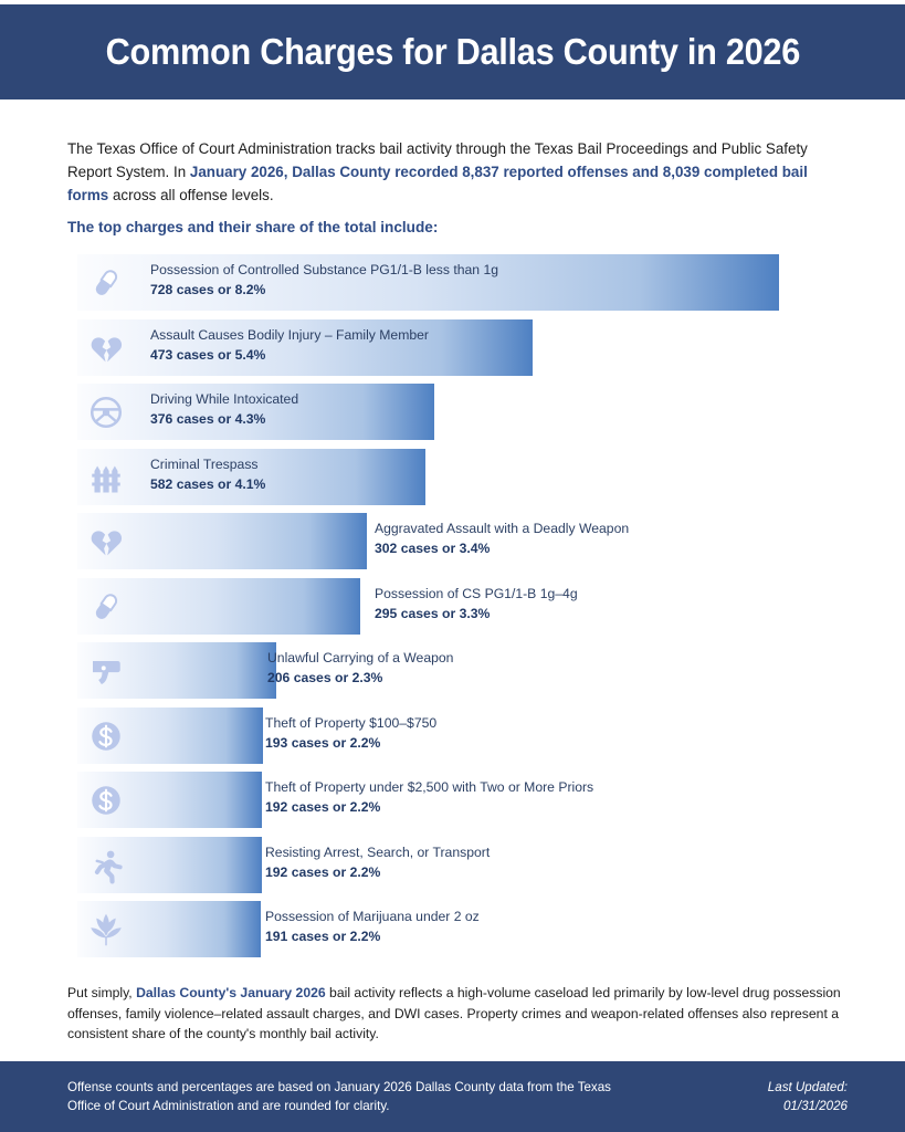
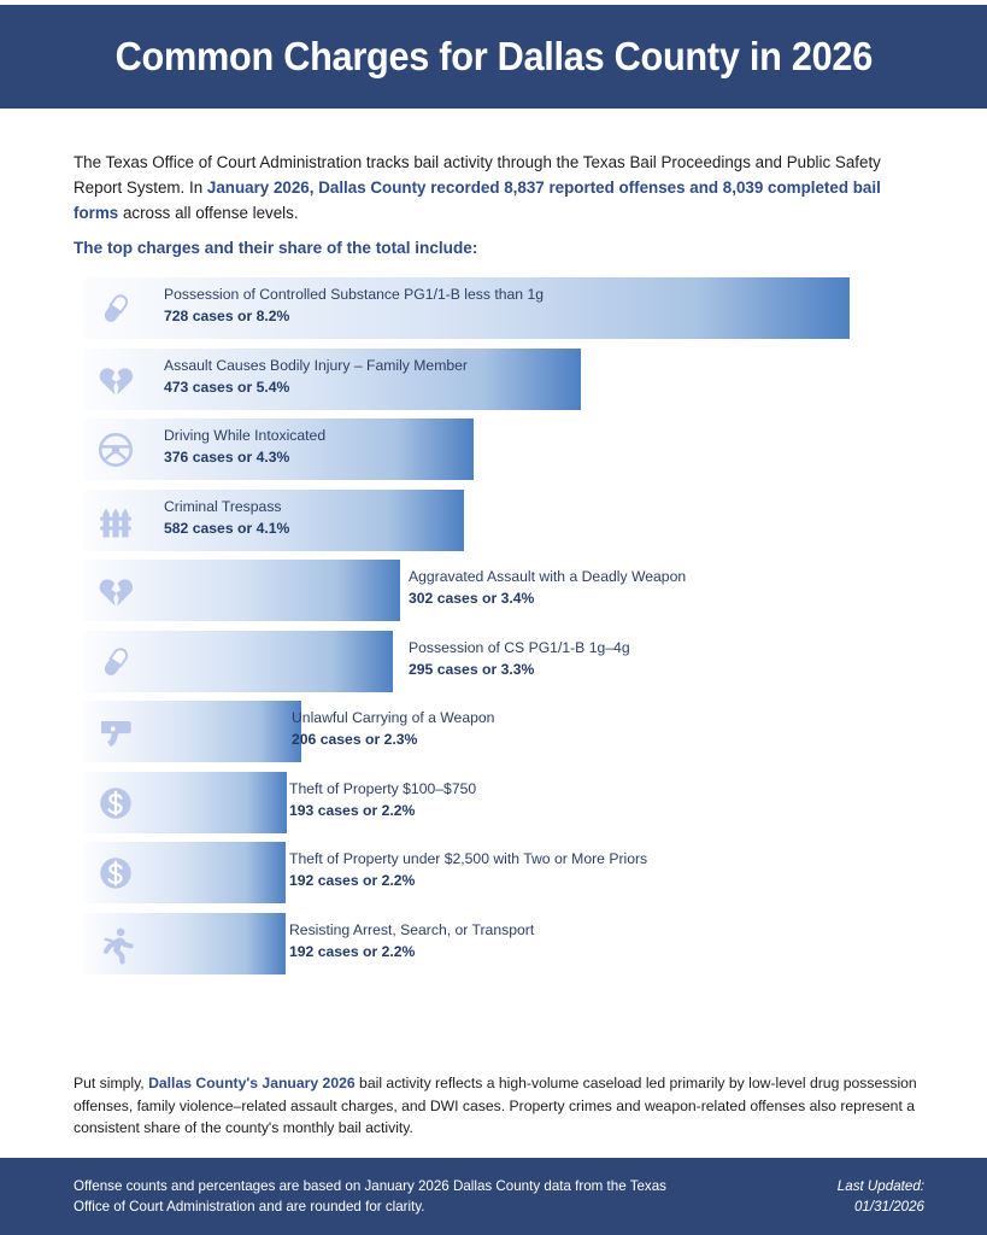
  Common Charges for Dallas County in 2026
  The Texas Office of Court Administration tracks bail activity through the Texas Bail Proceedings and Public Safety Report System. In January 2026, Dallas County recorded 8,837 reported offenses and 8,039 completed bail forms across all offense levels.
  The top charges and their share of the total include:
  Possession of Controlled Substance PG1/1-B less than 1g
  728 cases or 8.2%
  Assault Causes Bodily Injury – Family Member
  473 cases or 5.4%
  Driving While Intoxicated
  376 cases or 4.3%
  Criminal Trespass
  582 cases or 4.1%
  Aggravated Assault with a Deadly Weapon
  302 cases or 3.4%
  Possession of CS PG1/1-B 1g–4g
  295 cases or 3.3%
  Unlawful Carrying of a Weapon
  206 cases or 2.3%
  Theft of Property $100–$750
  193 cases or 2.2%
  Theft of Property under $2,500 with Two or More Priors
  192 cases or 2.2%
  Resisting Arrest, Search, or Transport
  192 cases or 2.2%
- Possession of Marijuana under 2 oz
- 191 cases or 2.2%
  Put simply, Dallas County's January 2026 bail activity reflects a high-volume caseload led primarily by low-level drug possession offenses, family violence–related assault charges, and DWI cases. Property crimes and weapon-related offenses also represent a consistent share of the county's monthly bail activity.
  Offense counts and percentages are based on January 2026 Dallas County data from the Texas Office of Court Administration and are rounded for clarity.
  Last Updated:
  01/31/2026
